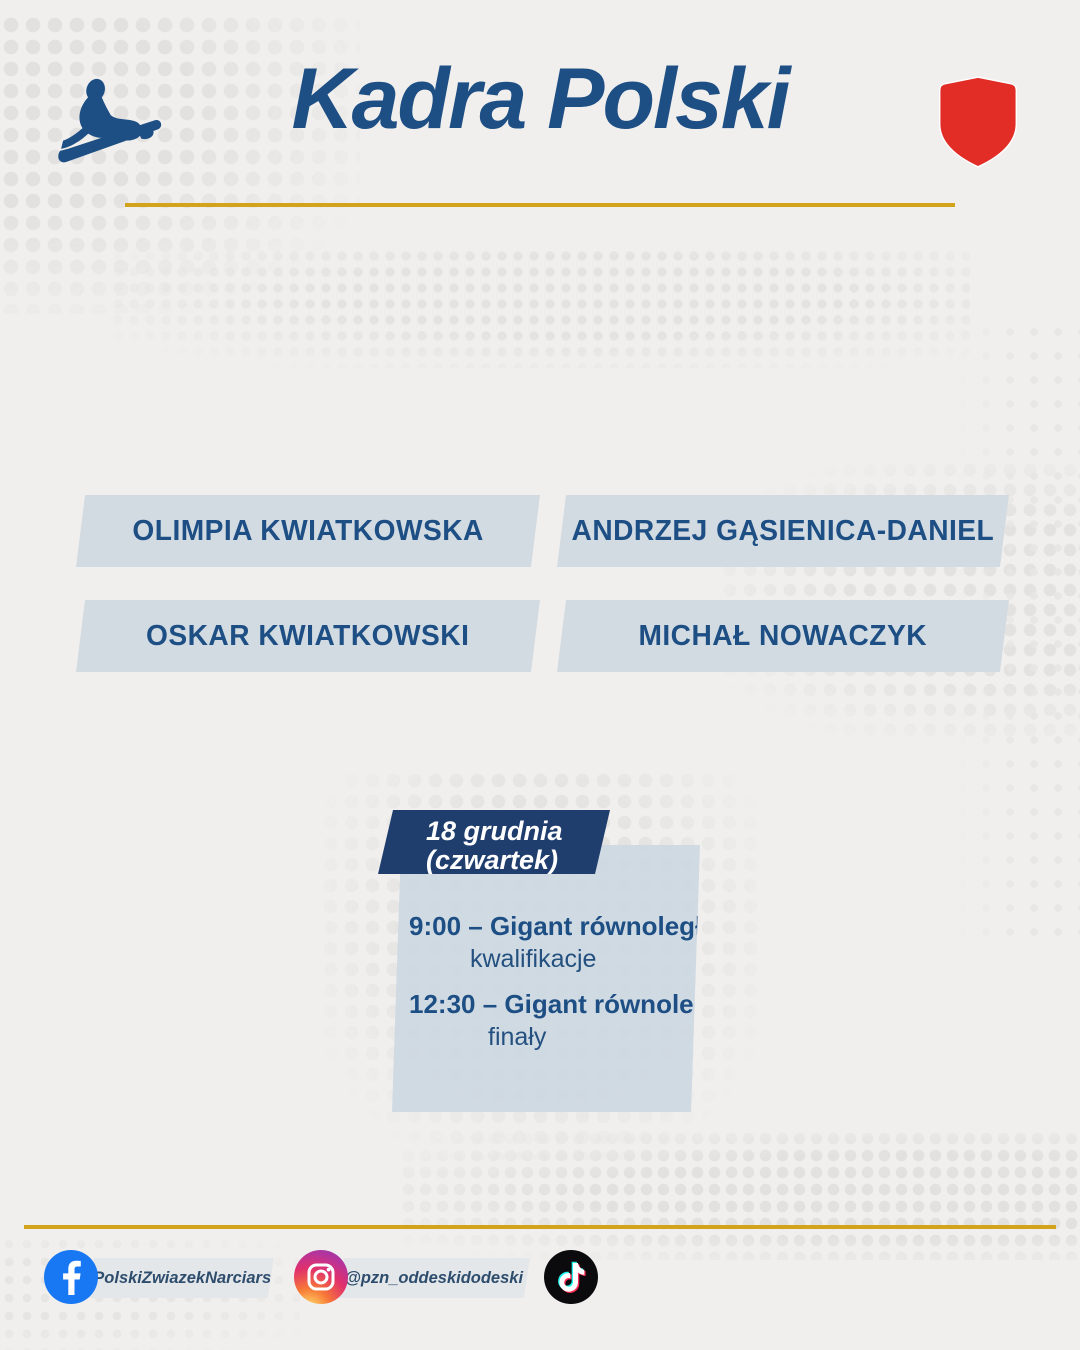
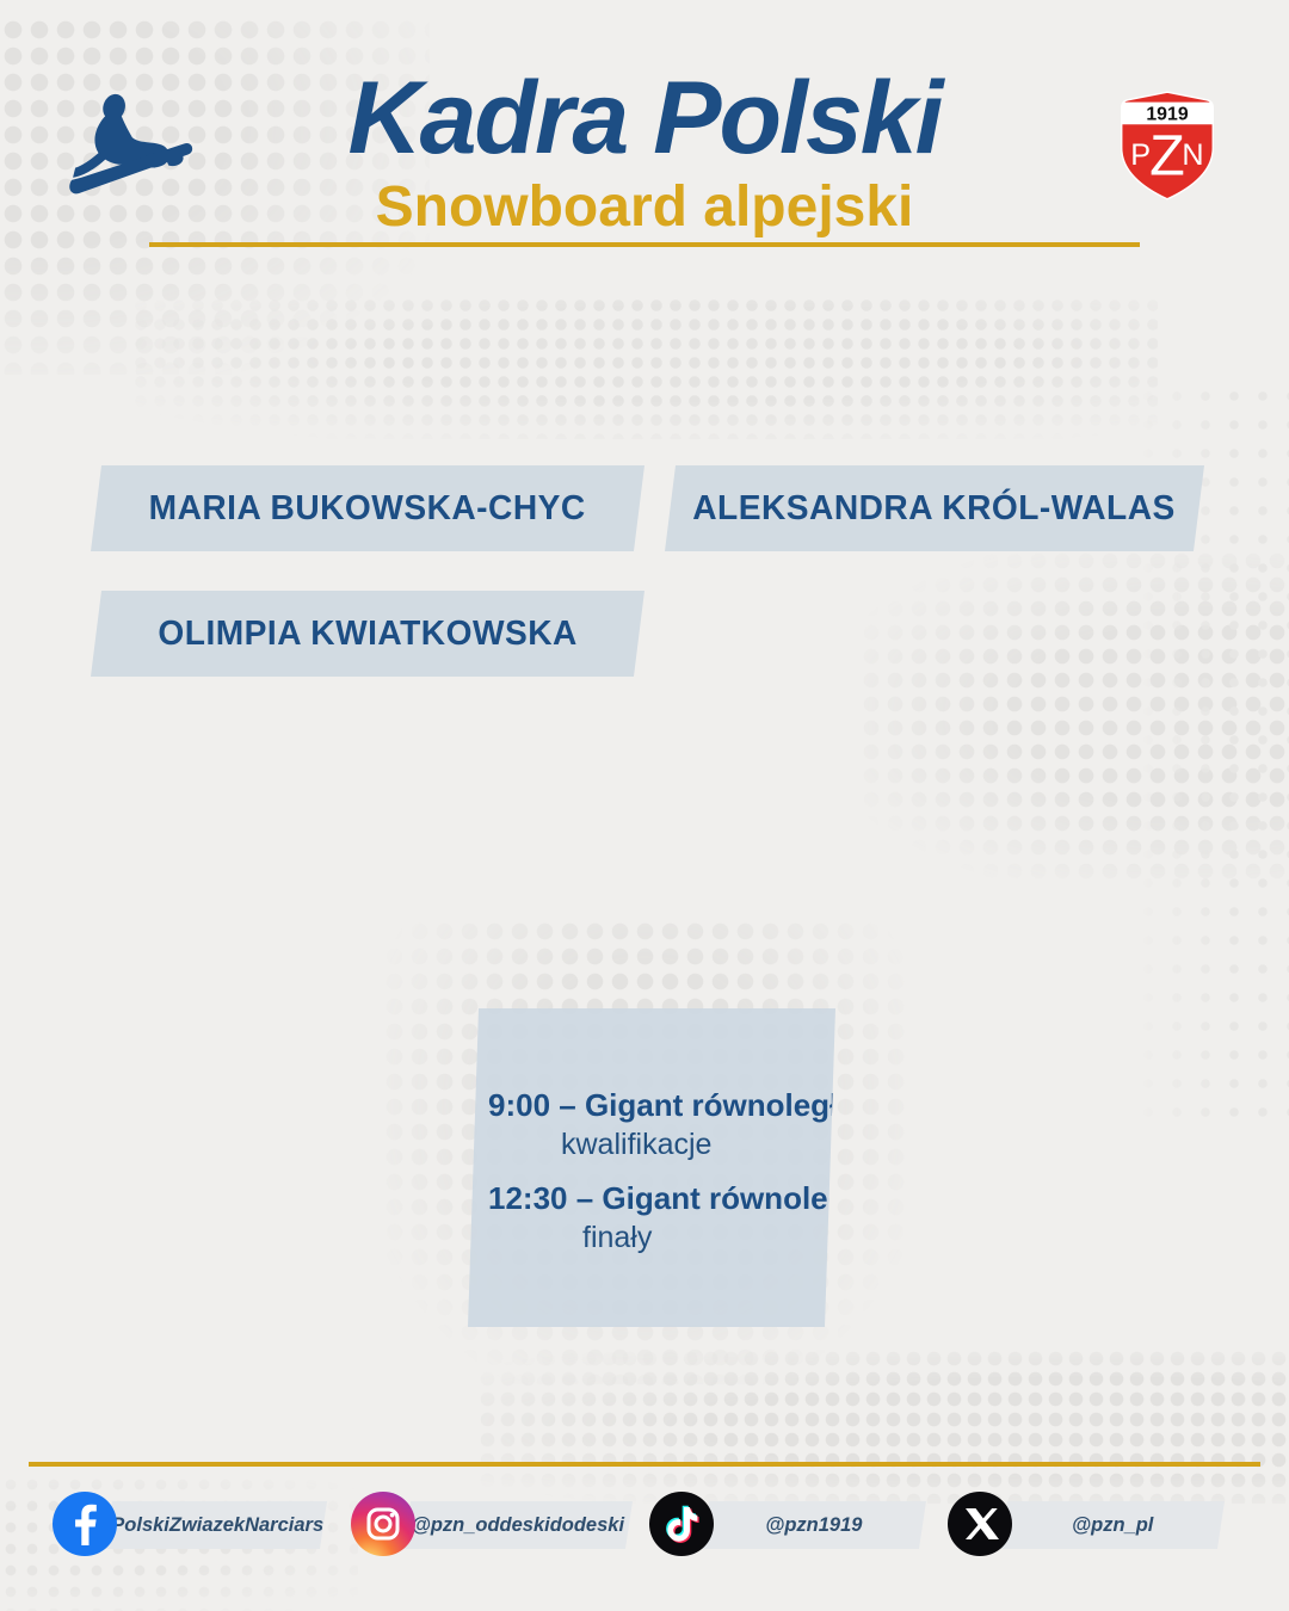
  Kadra Polski
+ Snowboard alpejski
+ 1919
+ P
+ Z
+ N
+ MARIA BUKOWSKA-CHYC
+ ALEKSANDRA KRÓL-WALAS
  OLIMPIA KWIATKOWSKA
- ANDRZEJ GĄSIENICA-DANIEL
- OSKAR KWIATKOWSKI
- MICHAŁ NOWACZYK
- 18 grudnia
- (czwartek)
  9:00 – Gigant równoleg
  kwalifikacje
  12:30 – Gigant równole
  finały
  PolskiZwiazekNarciars
  @pzn_oddeskidodeski
+ @pzn1919
+ @pzn_pl
